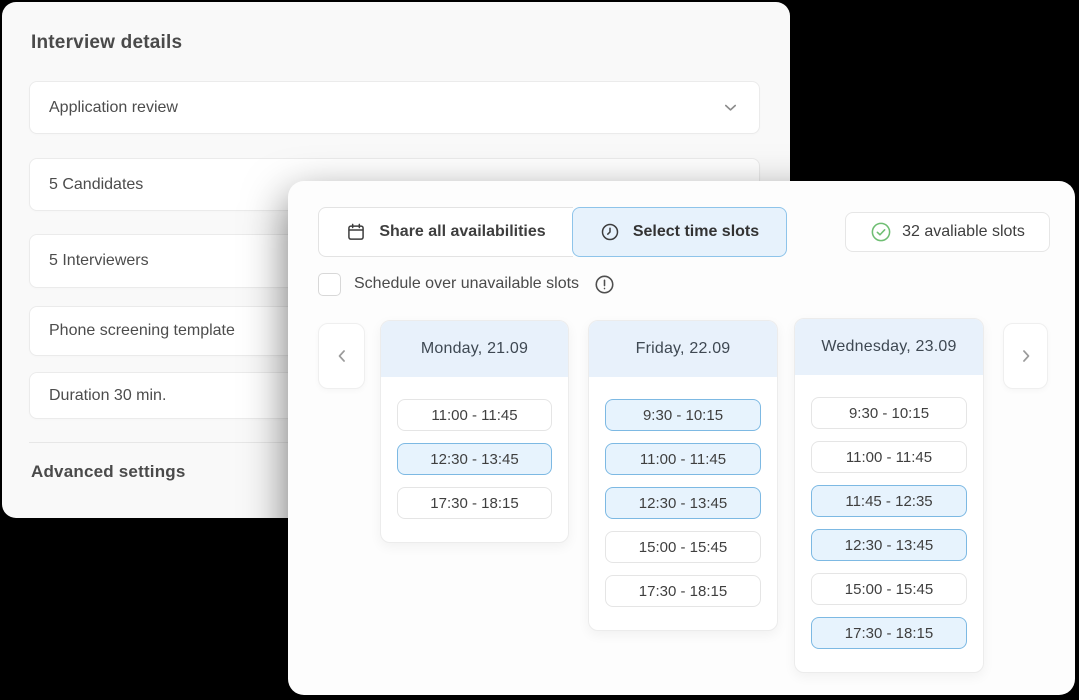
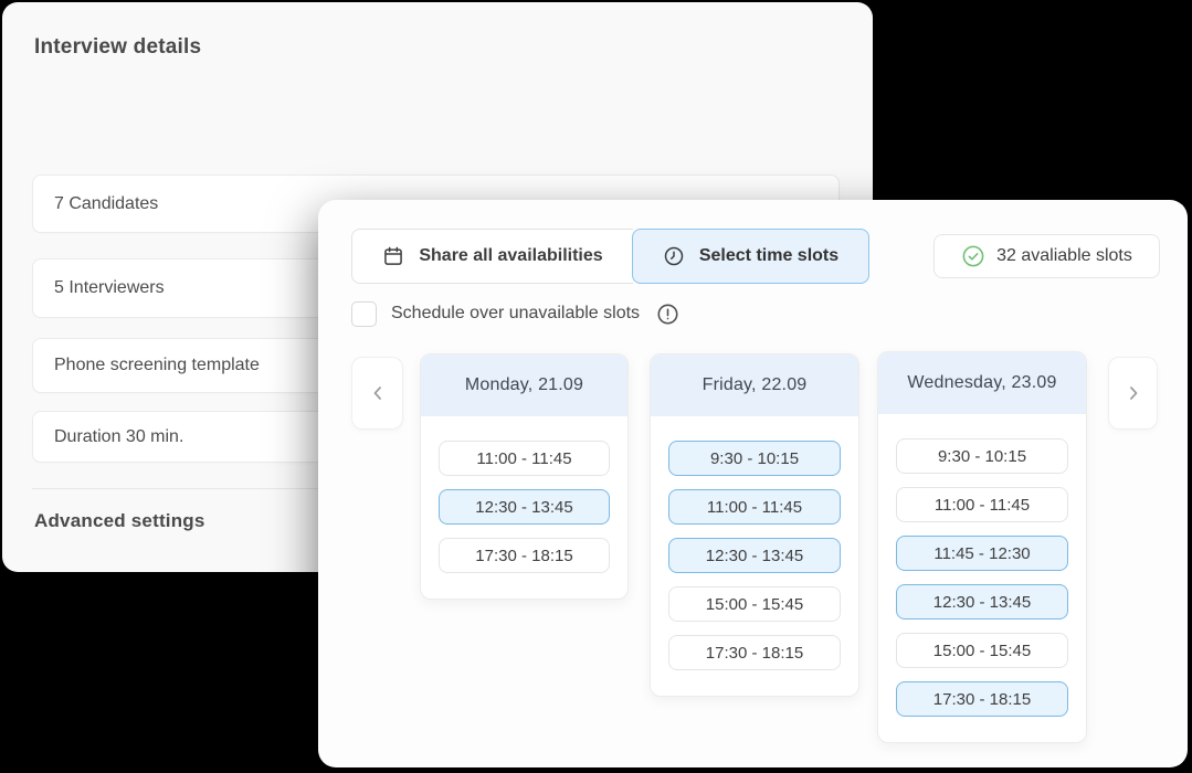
  Interview details
- Application review
- 5 Candidates
+ 7 Candidates
  5 Interviewers
  Phone screening template
  Duration 30 min.
  Advanced settings
  Share all availabilities
  Select time slots
  32 avaliable slots
  Schedule over unavailable slots
  Monday, 21.09
  11:00 - 11:45
  12:30 - 13:45
  17:30 - 18:15
  Friday, 22.09
  9:30 - 10:15
  11:00 - 11:45
  12:30 - 13:45
  15:00 - 15:45
  17:30 - 18:15
  Wednesday, 23.09
  9:30 - 10:15
  11:00 - 11:45
- 11:45 - 12:35
+ 11:45 - 12:30
  12:30 - 13:45
  15:00 - 15:45
  17:30 - 18:15
